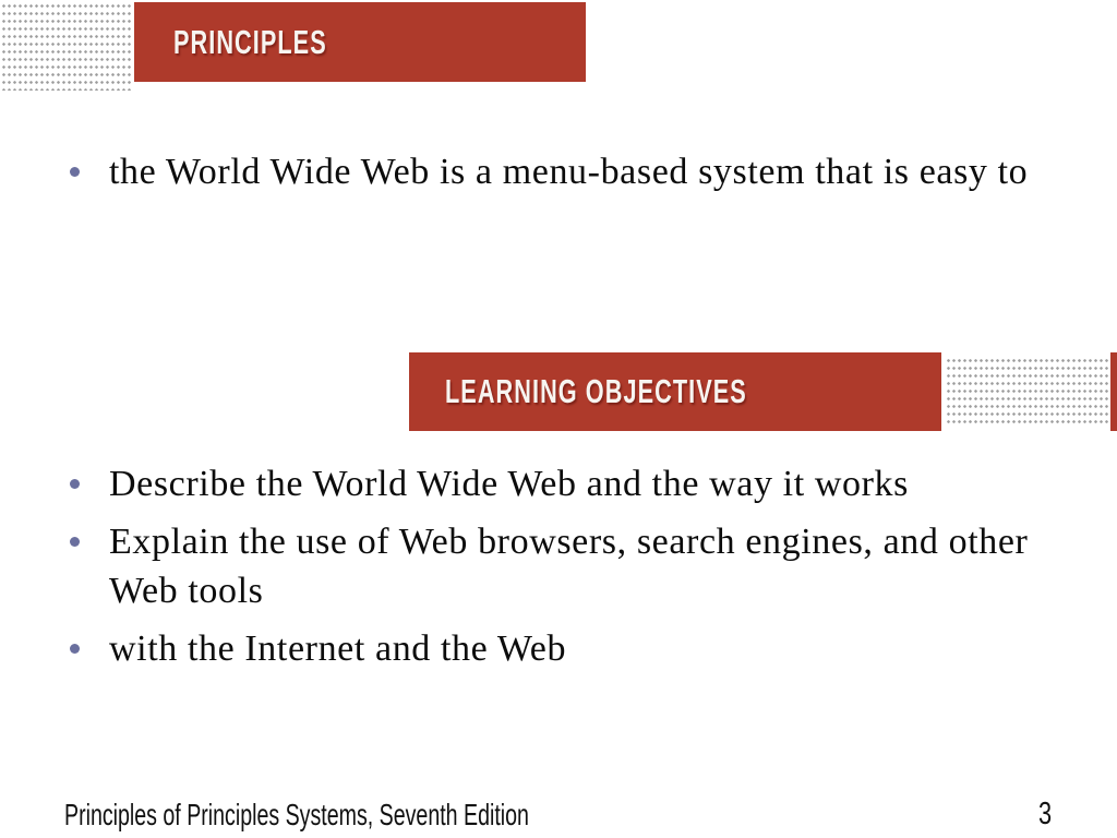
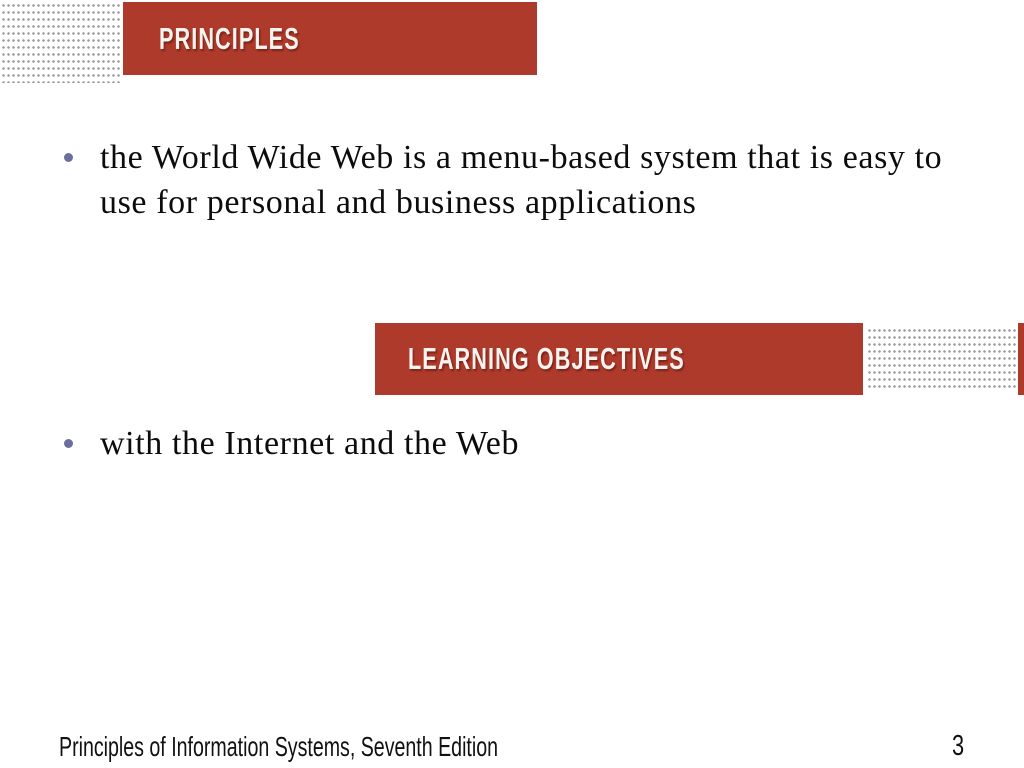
  PRINCIPLES
  the World Wide Web is a menu-based system that is easy to
+ use for personal and business applications
  LEARNING OBJECTIVES
- Describe the World Wide Web and the way it works
- Explain the use of Web browsers, search engines, and other
- Web tools
  with the Internet and the Web
- Principles of Principles Systems, Seventh Edition
+ Principles of Information Systems, Seventh Edition
  3
